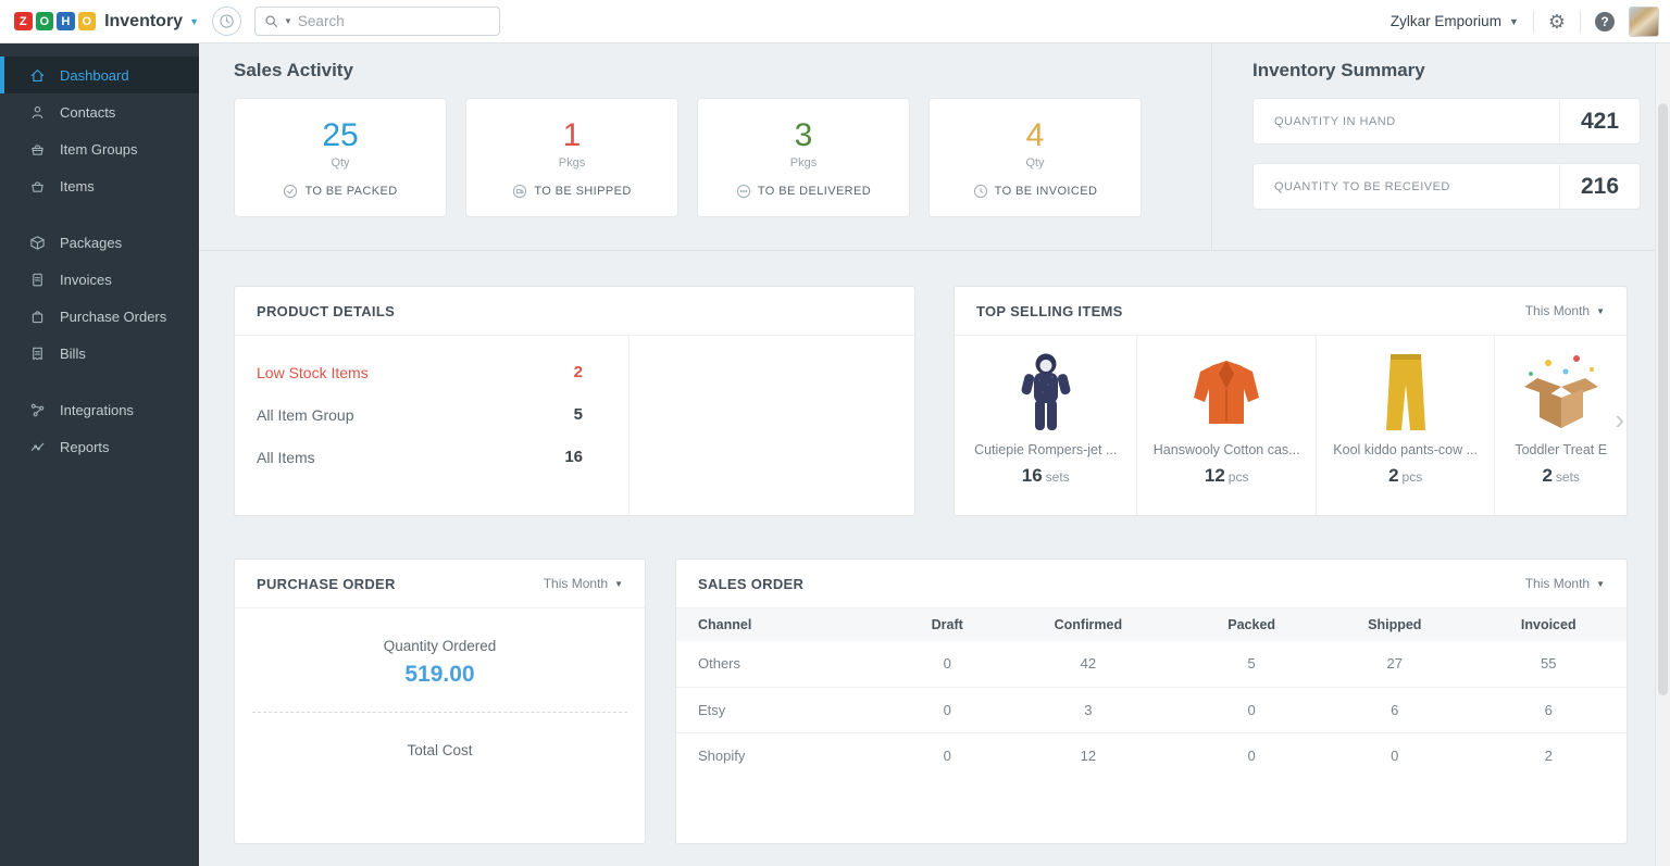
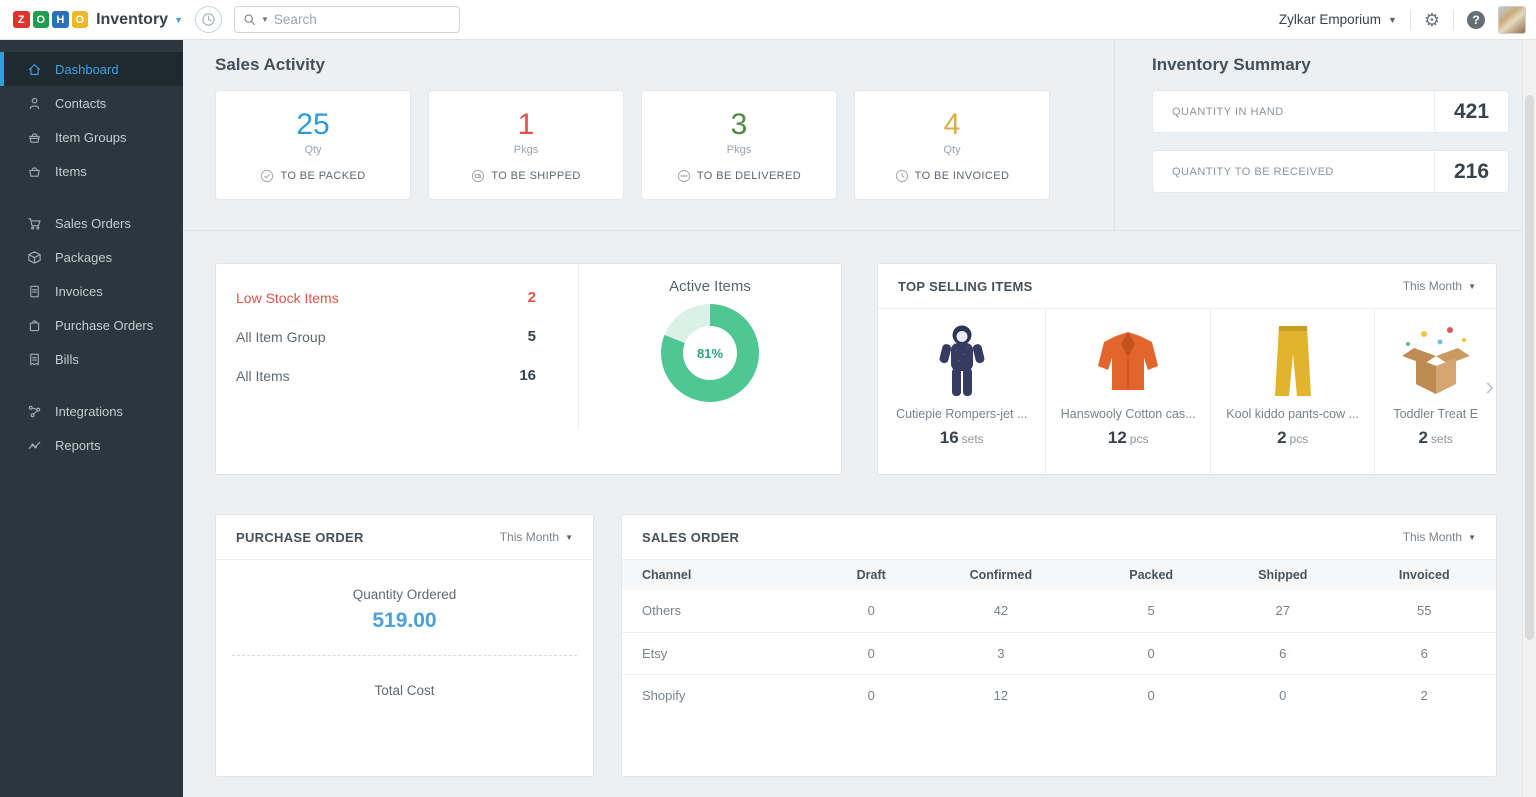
  Z
  O
  H
  O
  Inventory
  ▼
  ▼
  Search
  Zylkar Emporium
  ▼
  ⚙
  ?
  Dashboard
  Contacts
  Item Groups
  Items
+ Sales Orders
  Packages
  Invoices
  Purchase Orders
  Bills
  Integrations
  Reports
  Sales Activity
  25
  Qty
  TO BE PACKED
  1
  Pkgs
  TO BE SHIPPED
  3
  Pkgs
  TO BE DELIVERED
  4
  Qty
  TO BE INVOICED
  Inventory Summary
  QUANTITY IN HAND
  421
  QUANTITY TO BE RECEIVED
  216
- PRODUCT DETAILS
  Low Stock Items
  2
  All Item Group
  5
  All Items
  16
+ Active Items
+ 81%
  TOP SELLING ITEMS
  This Month
  ▼
  Cutiepie Rompers-jet ...
  16 sets
  Hanswooly Cotton cas...
  12 pcs
  Kool kiddo pants-cow ...
  2 pcs
  Toddler Treat E
  2 sets
  ›
  PURCHASE ORDER
  This Month
  ▼
  Quantity Ordered
  519.00
  Total Cost
  SALES ORDER
  This Month
  ▼
  Channel	Draft	Confirmed	Packed	Shipped	Invoiced
  Others	0	42	5	27	55
  Etsy	0	3	0	6	6
  Shopify	0	12	0	0	2
